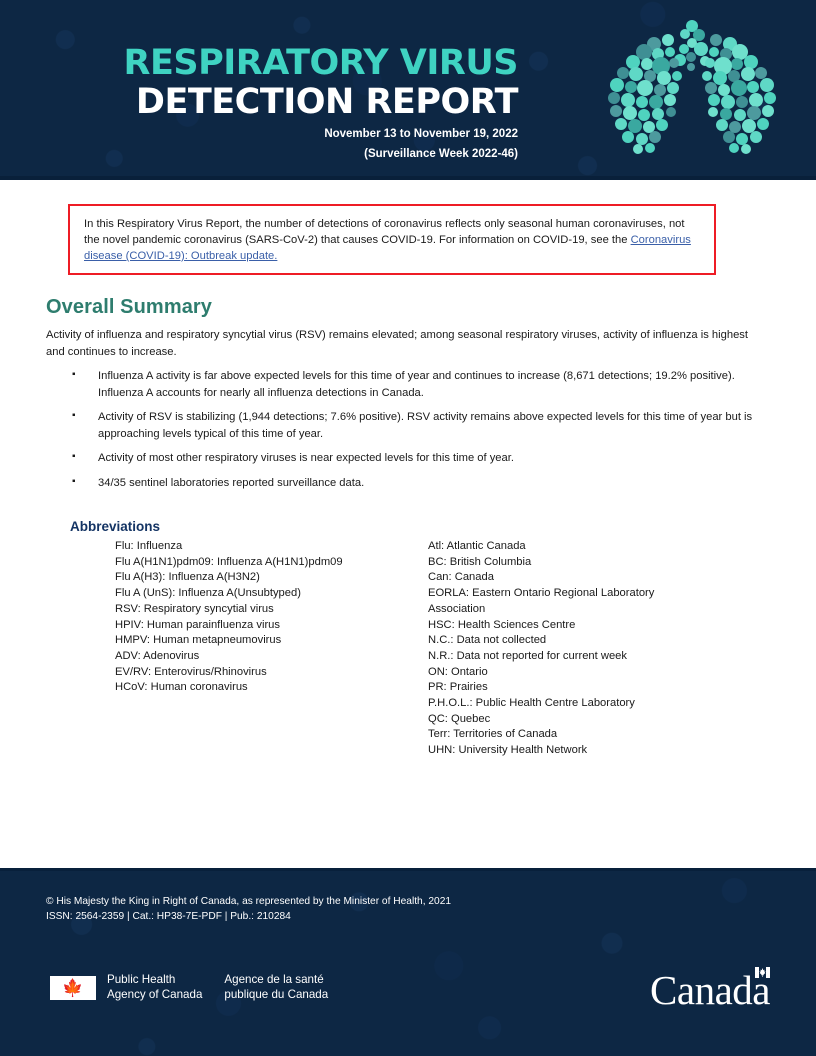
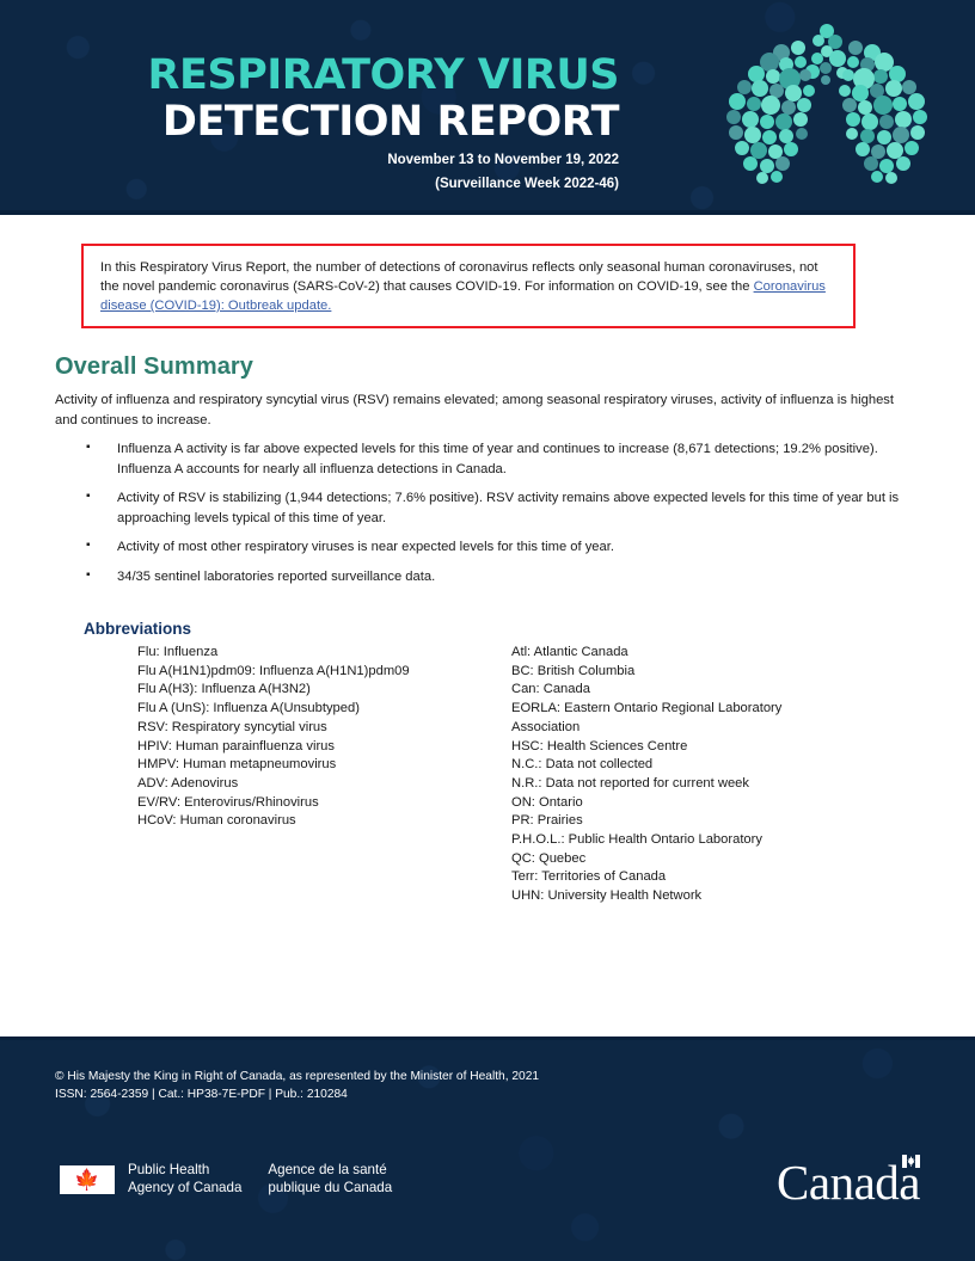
  RESPIRATORY VIRUS
  DETECTION REPORT
  November 13 to November 19, 2022
  (Surveillance Week 2022-46)
  In this Respiratory Virus Report, the number of detections of coronavirus reflects only seasonal human coronaviruses, not the novel pandemic coronavirus (SARS-CoV-2) that causes COVID-19. For information on COVID-19, see the Coronavirus disease (COVID-19): Outbreak update.
  Overall Summary
  Activity of influenza and respiratory syncytial virus (RSV) remains elevated; among seasonal respiratory viruses, activity of influenza is highest and continues to increase.
  Influenza A activity is far above expected levels for this time of year and continues to increase (8,671 detections; 19.2% positive). Influenza A accounts for nearly all influenza detections in Canada.
  Activity of RSV is stabilizing (1,944 detections; 7.6% positive). RSV activity remains above expected levels for this time of year but is approaching levels typical of this time of year.
  Activity of most other respiratory viruses is near expected levels for this time of year.
  34/35 sentinel laboratories reported surveillance data.
  Abbreviations
  Flu: Influenza
  Flu A(H1N1)pdm09: Influenza A(H1N1)pdm09
  Flu A(H3): Influenza A(H3N2)
  Flu A (UnS): Influenza A(Unsubtyped)
  RSV: Respiratory syncytial virus
  HPIV: Human parainfluenza virus
  HMPV: Human metapneumovirus
  ADV: Adenovirus
  EV/RV: Enterovirus/Rhinovirus
  HCoV: Human coronavirus
  Atl: Atlantic Canada
  BC: British Columbia
  Can: Canada
  EORLA: Eastern Ontario Regional Laboratory
  Association
  HSC: Health Sciences Centre
  N.C.: Data not collected
  N.R.: Data not reported for current week
  ON: Ontario
  PR: Prairies
- P.H.O.L.: Public Health Centre Laboratory
+ P.H.O.L.: Public Health Ontario Laboratory
  QC: Quebec
  Terr: Territories of Canada
  UHN: University Health Network
  © His Majesty the King in Right of Canada, as represented by the Minister of Health, 2021
  ISSN: 2564-2359 | Cat.: HP38-7E-PDF | Pub.: 210284
  🍁
  Public Health
  Agency of Canada
  Agence de la santé
  publique du Canada
  Canada
